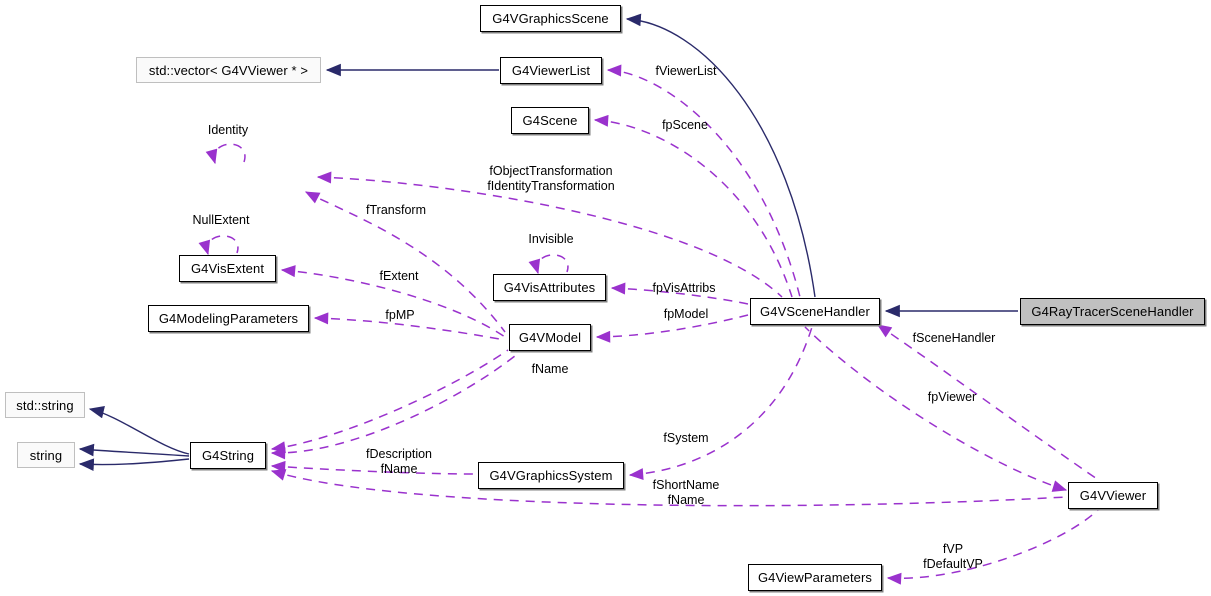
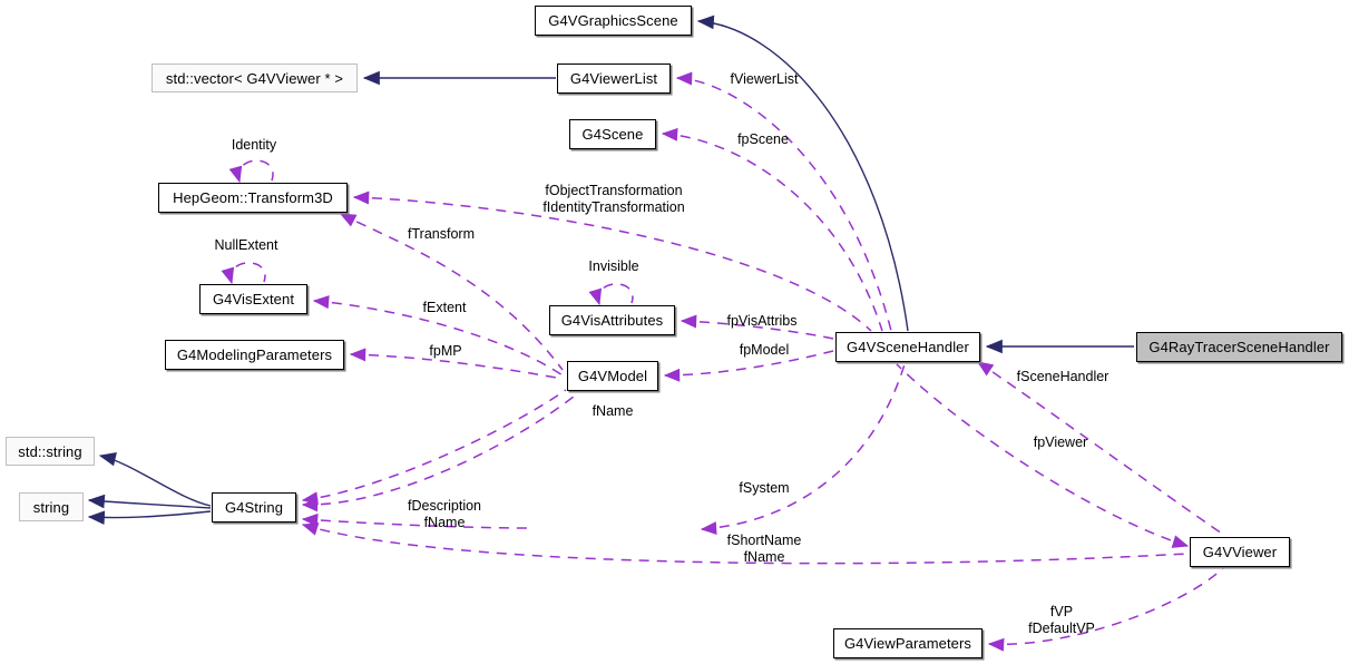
  G4VGraphicsScene
  std::vector< G4VViewer * >
  G4ViewerList
  G4Scene
+ HepGeom::Transform3D
  G4VisExtent
  G4VisAttributes
  G4VSceneHandler
  G4RayTracerSceneHandler
  G4ModelingParameters
  G4VModel
  std::string
  string
  G4String
- G4VGraphicsSystem
  G4VViewer
  G4ViewParameters
  fViewerList
  fpScene
  Identity
  fObjectTransformation
  fIdentityTransformation
  fTransform
  NullExtent
  Invisible
  fExtent
  fpVisAttribs
  fpModel
  fpMP
  fSceneHandler
  fName
  fpViewer
  fSystem
  fDescription
  fName
  fShortName
  fName
  fVP
  fDefaultVP
